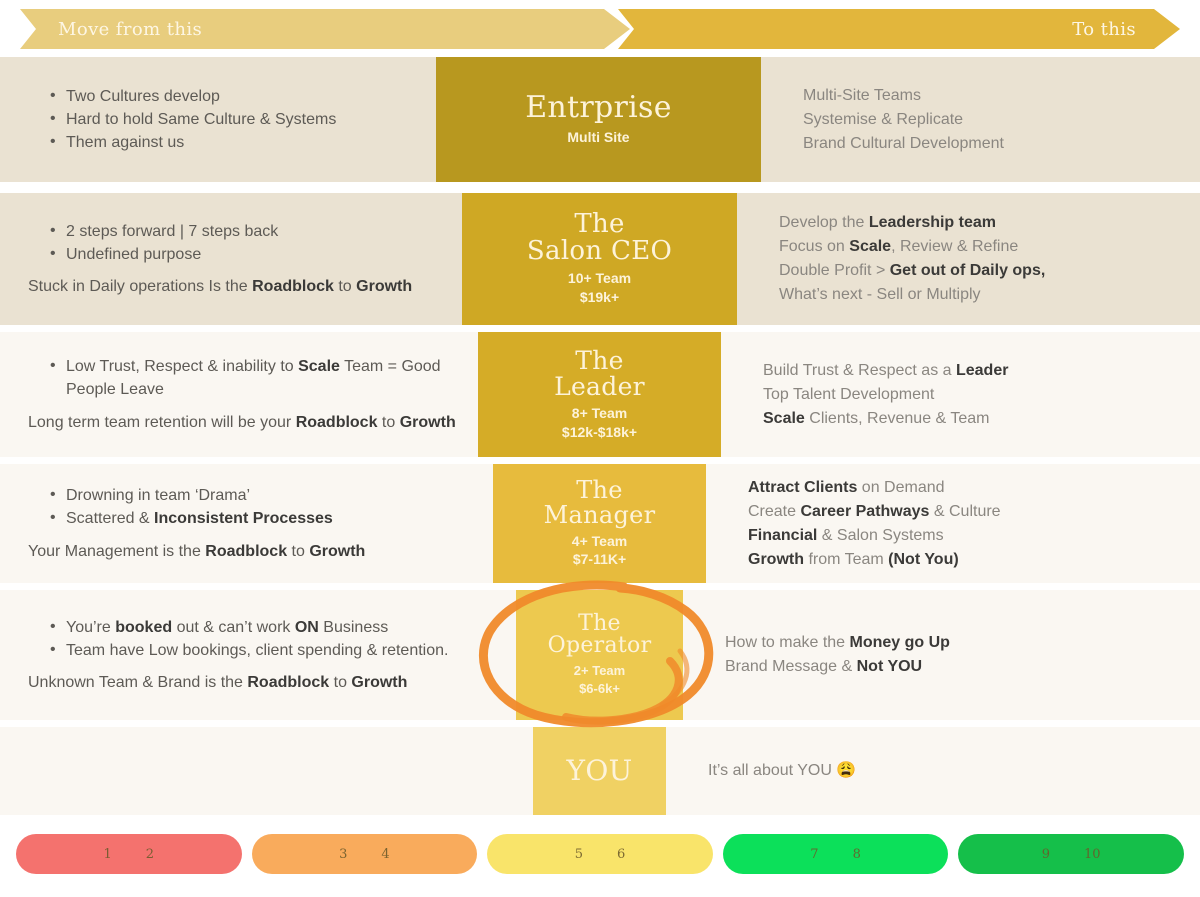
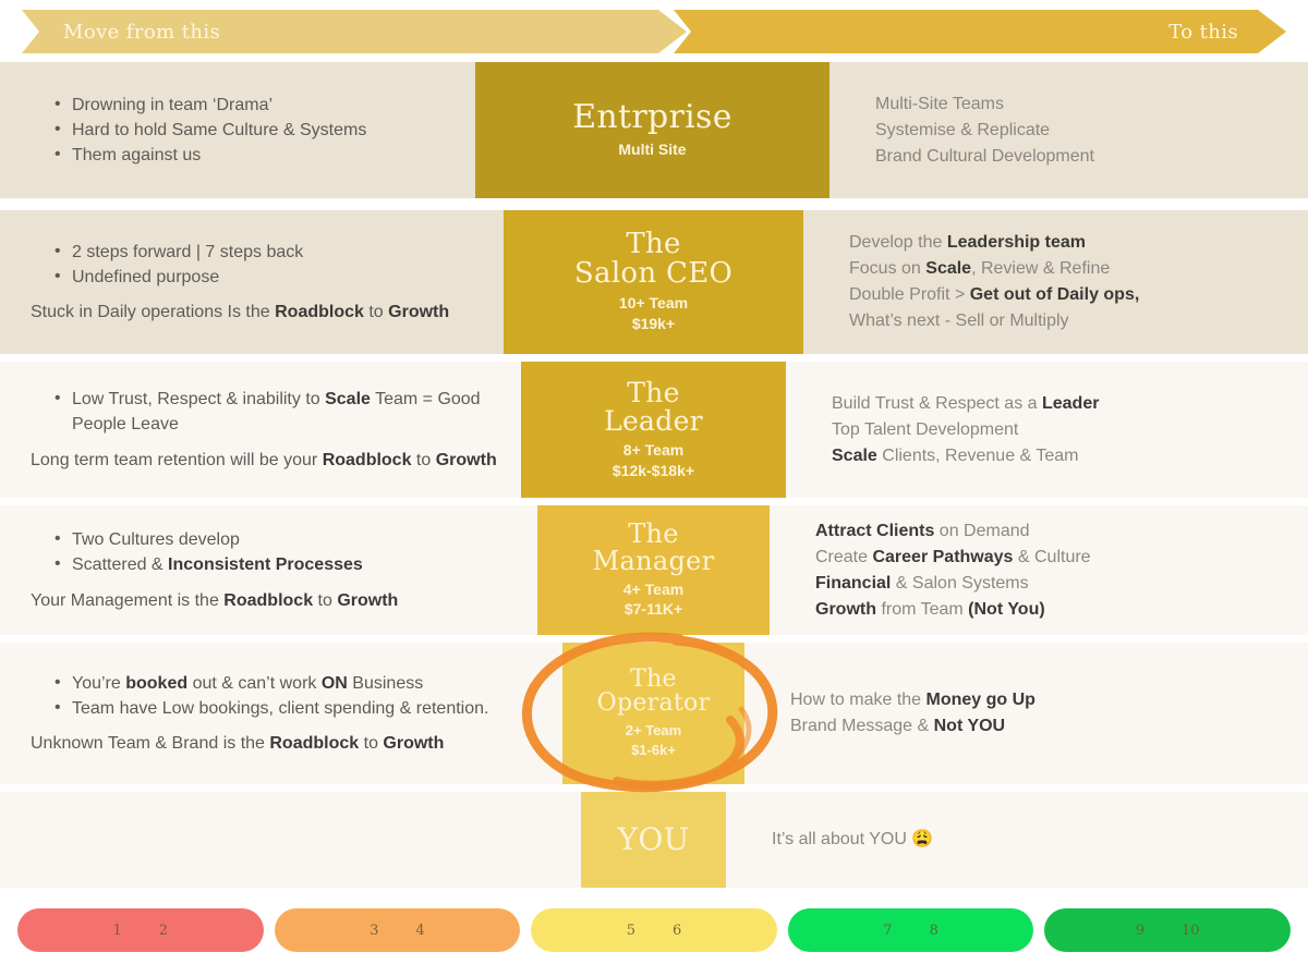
  Move from this
  To this
- Two Cultures develop
+ Drowning in team ‘Drama’
  Hard to hold Same Culture & Systems
  Them against us
  Entrprise
  Multi Site
  Multi-Site Teams
  Systemise & Replicate
  Brand Cultural Development
  2 steps forward | 7 steps back
  Undefined purpose
  Stuck in Daily operations Is the Roadblock to Growth
  The
  Salon CEO
  10+ Team
  $19k+
  Develop the Leadership team
  Focus on Scale, Review & Refine
  Double Profit > Get out of Daily ops,
  What’s next - Sell or Multiply
  Low Trust, Respect & inability to Scale Team = Good People Leave
  Long term team retention will be your Roadblock to Growth
  The
  Leader
  8+ Team
  $12k-$18k+
  Build Trust & Respect as a Leader
  Top Talent Development
  Scale Clients, Revenue & Team
- Drowning in team ‘Drama’
+ Two Cultures develop
  Scattered & Inconsistent Processes
  Your Management is the Roadblock to Growth
  The
  Manager
  4+ Team
  $7-11K+
  Attract Clients on Demand
  Create Career Pathways & Culture
  Financial & Salon Systems
  Growth from Team (Not You)
  You’re booked out & can’t work ON Business
  Team have Low bookings, client spending & retention.
  Unknown Team & Brand is the Roadblock to Growth
  The
  Operator
  2+ Team
- $6-6k+
+ $1-6k+
  How to make the Money go Up
  Brand Message & Not YOU
  YOU
  It’s all about YOU 😩
  1
  2
  3
  4
  5
  6
  7
  8
  9
  10
